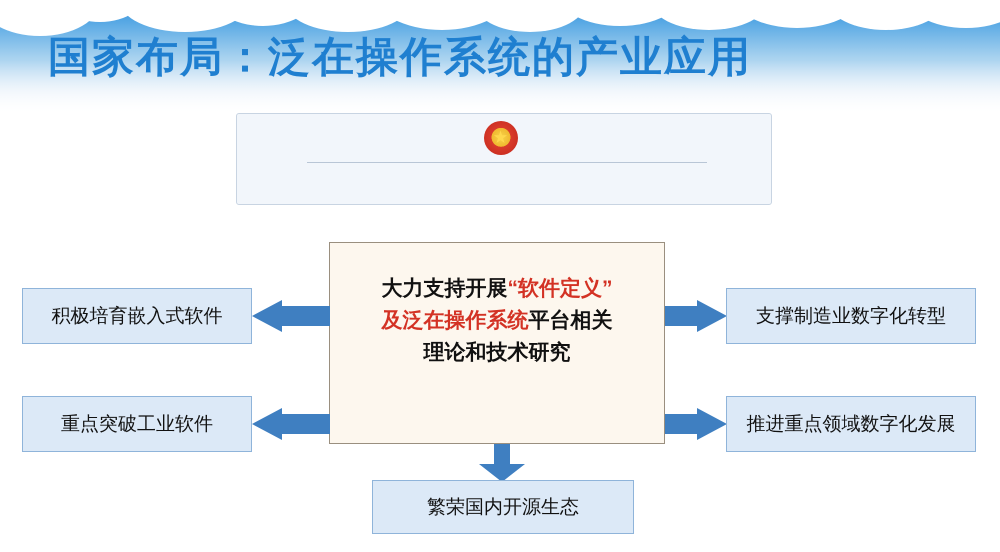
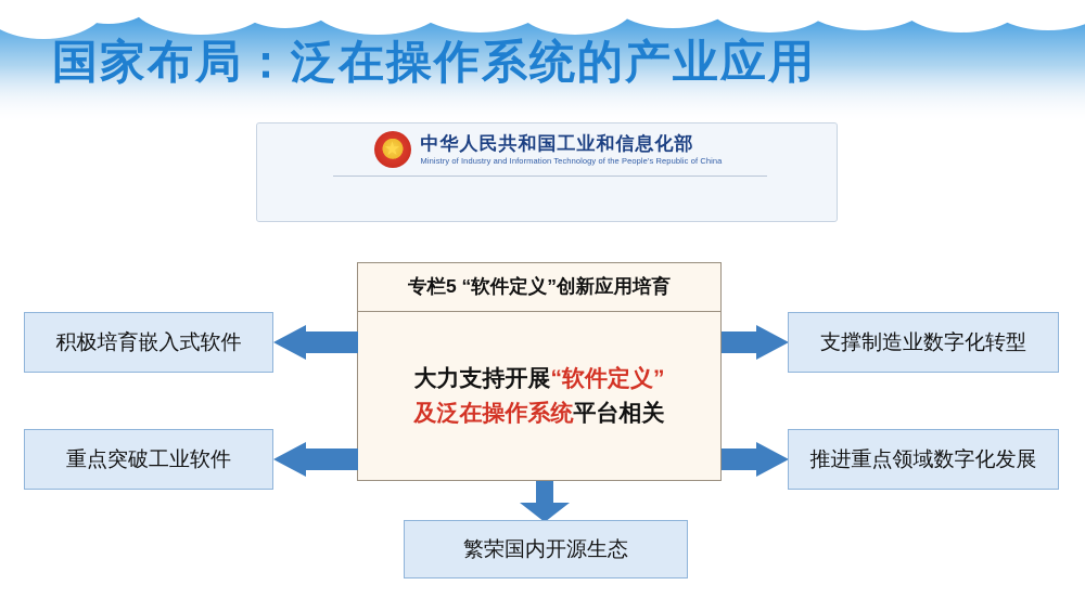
  国家布局：泛在操作系统的产业应用
+ 中华人民共和国工业和信息化部
+ Ministry of Industry and Information Technology of the People's Republic of China
+ 专栏5 “软件定义”创新应用培育
  大力支持开展“软件定义”
  及泛在操作系统平台相关
- 理论和技术研究
  积极培育嵌入式软件
  重点突破工业软件
  支撑制造业数字化转型
  推进重点领域数字化发展
  繁荣国内开源生态
